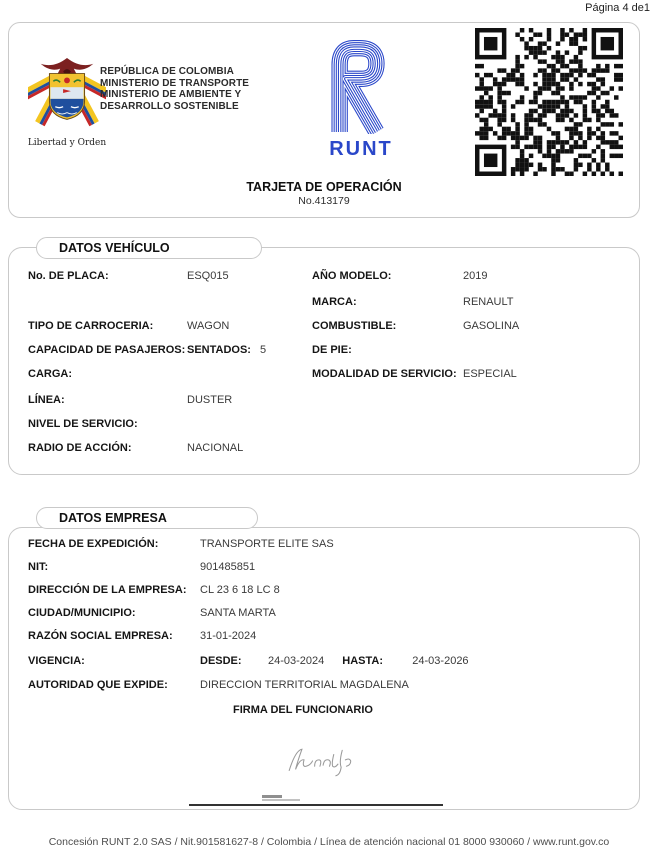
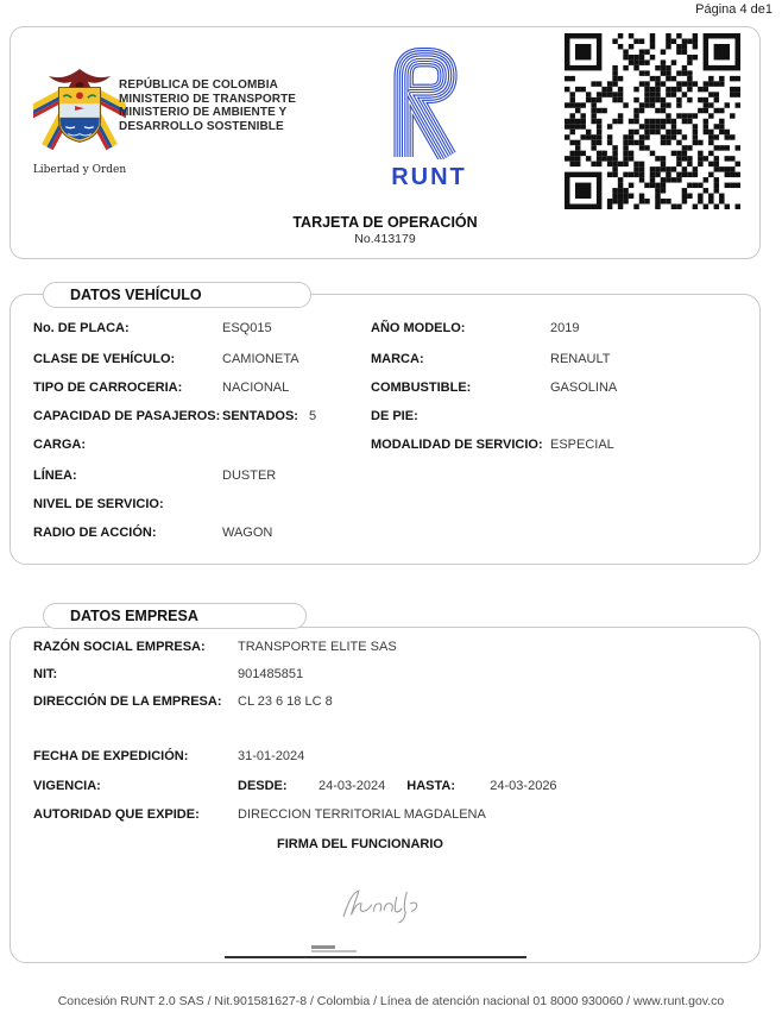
  Página 4 de1
  Libertad y Orden
  REPÚBLICA DE COLOMBIA
  MINISTERIO DE TRANSPORTE
  MINISTERIO DE AMBIENTE Y
  DESARROLLO SOSTENIBLE
  RUNT
  TARJETA DE OPERACIÓN
  No.413179
  DATOS VEHÍCULO
  No. DE PLACA: ESQ015
+ CLASE DE VEHÍCULO: CAMIONETA
- TIPO DE CARROCERIA: WAGON
+ TIPO DE CARROCERIA: NACIONAL
  CAPACIDAD DE PASAJEROS: SENTADOS: 5
  CARGA:
  LÍNEA: DUSTER
  NIVEL DE SERVICIO:
- RADIO DE ACCIÓN: NACIONAL
+ RADIO DE ACCIÓN: WAGON
  AÑO MODELO: 2019
  MARCA: RENAULT
  COMBUSTIBLE: GASOLINA
  DE PIE:
  MODALIDAD DE SERVICIO: ESPECIAL
  DATOS EMPRESA
- FECHA DE EXPEDICIÓN: TRANSPORTE ELITE SAS
+ RAZÓN SOCIAL EMPRESA: TRANSPORTE ELITE SAS
  NIT: 901485851
  DIRECCIÓN DE LA EMPRESA: CL 23 6 18 LC 8
- CIUDAD/MUNICIPIO: SANTA MARTA
- RAZÓN SOCIAL EMPRESA: 31-01-2024
+ FECHA DE EXPEDICIÓN: 31-01-2024
  VIGENCIA: DESDE: 24-03-2024 HASTA: 24-03-2026
  AUTORIDAD QUE EXPIDE: DIRECCION TERRITORIAL MAGDALENA
  FIRMA DEL FUNCIONARIO
  Concesión RUNT 2.0 SAS / Nit.901581627-8 / Colombia / Línea de atención nacional 01 8000 930060 / www.runt.gov.co
